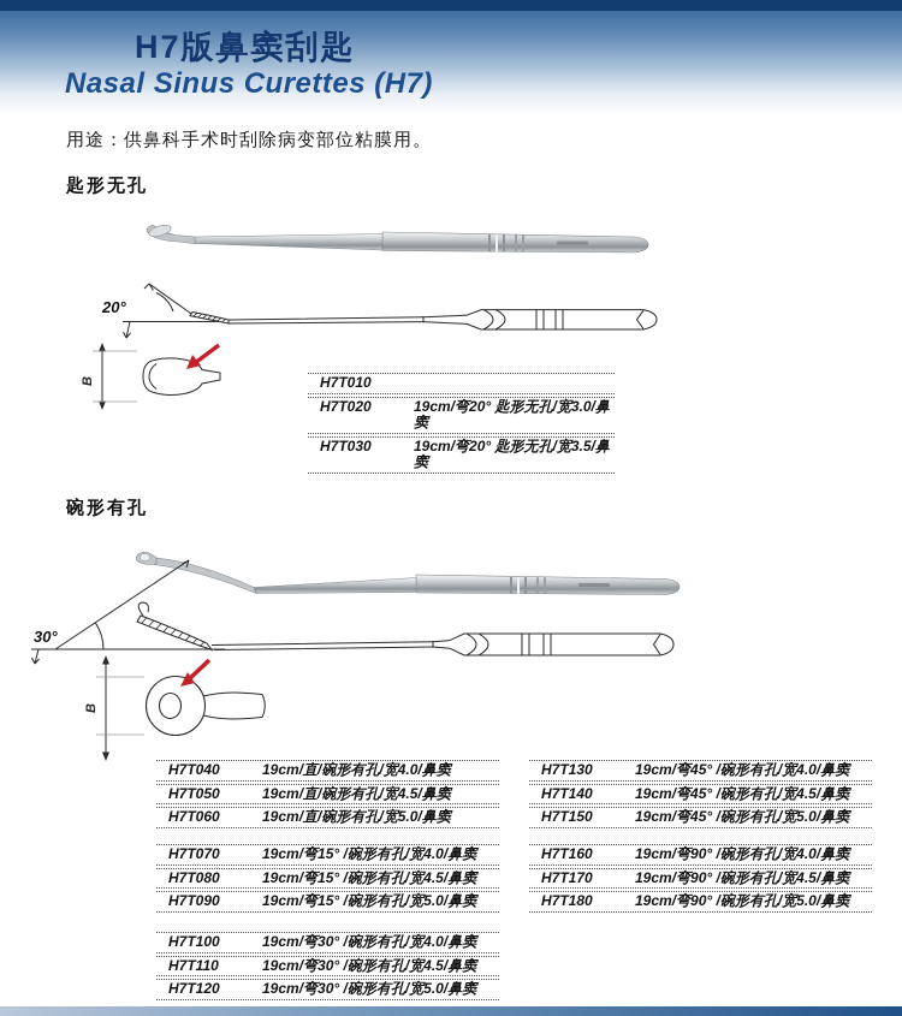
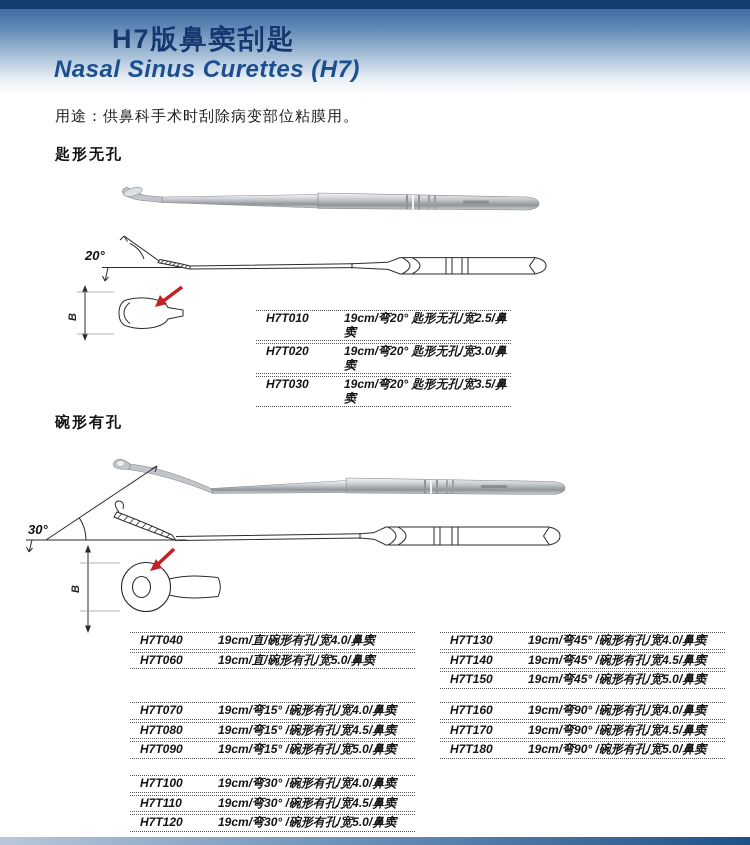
  H7版鼻窦刮匙
  Nasal Sinus Curettes (H7)
  用途：供鼻科手术时刮除病变部位粘膜用。
  匙形无孔
  20°
  H7T010
+ 19cm/弯20° 匙形无孔/宽2.5/鼻窦
  H7T020
  19cm/弯20° 匙形无孔/宽3.0/鼻窦
  H7T030
  19cm/弯20° 匙形无孔/宽3.5/鼻窦
  碗形有孔
  30°
  H7T040
  19cm/直/碗形有孔/宽4.0/鼻窦
- H7T050
- 19cm/直/碗形有孔/宽4.5/鼻窦
  H7T060
  19cm/直/碗形有孔/宽5.0/鼻窦
  H7T070
  19cm/弯15° /碗形有孔/宽4.0/鼻窦
  H7T080
  19cm/弯15° /碗形有孔/宽4.5/鼻窦
  H7T090
  19cm/弯15° /碗形有孔/宽5.0/鼻窦
  H7T100
  19cm/弯30° /碗形有孔/宽4.0/鼻窦
  H7T110
  19cm/弯30° /碗形有孔/宽4.5/鼻窦
  H7T120
  19cm/弯30° /碗形有孔/宽5.0/鼻窦
  H7T130
  19cm/弯45° /碗形有孔/宽4.0/鼻窦
  H7T140
  19cm/弯45° /碗形有孔/宽4.5/鼻窦
  H7T150
  19cm/弯45° /碗形有孔/宽5.0/鼻窦
  H7T160
  19cm/弯90° /碗形有孔/宽4.0/鼻窦
  H7T170
  19cm/弯90° /碗形有孔/宽4.5/鼻窦
  H7T180
  19cm/弯90° /碗形有孔/宽5.0/鼻窦
